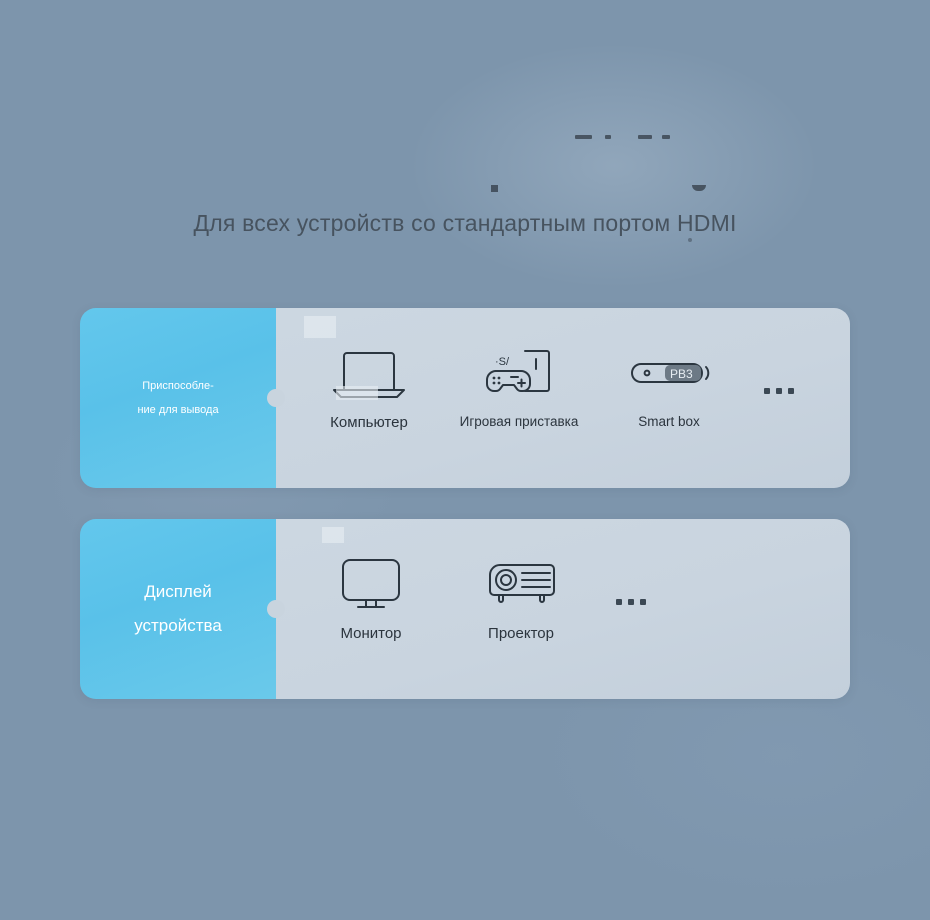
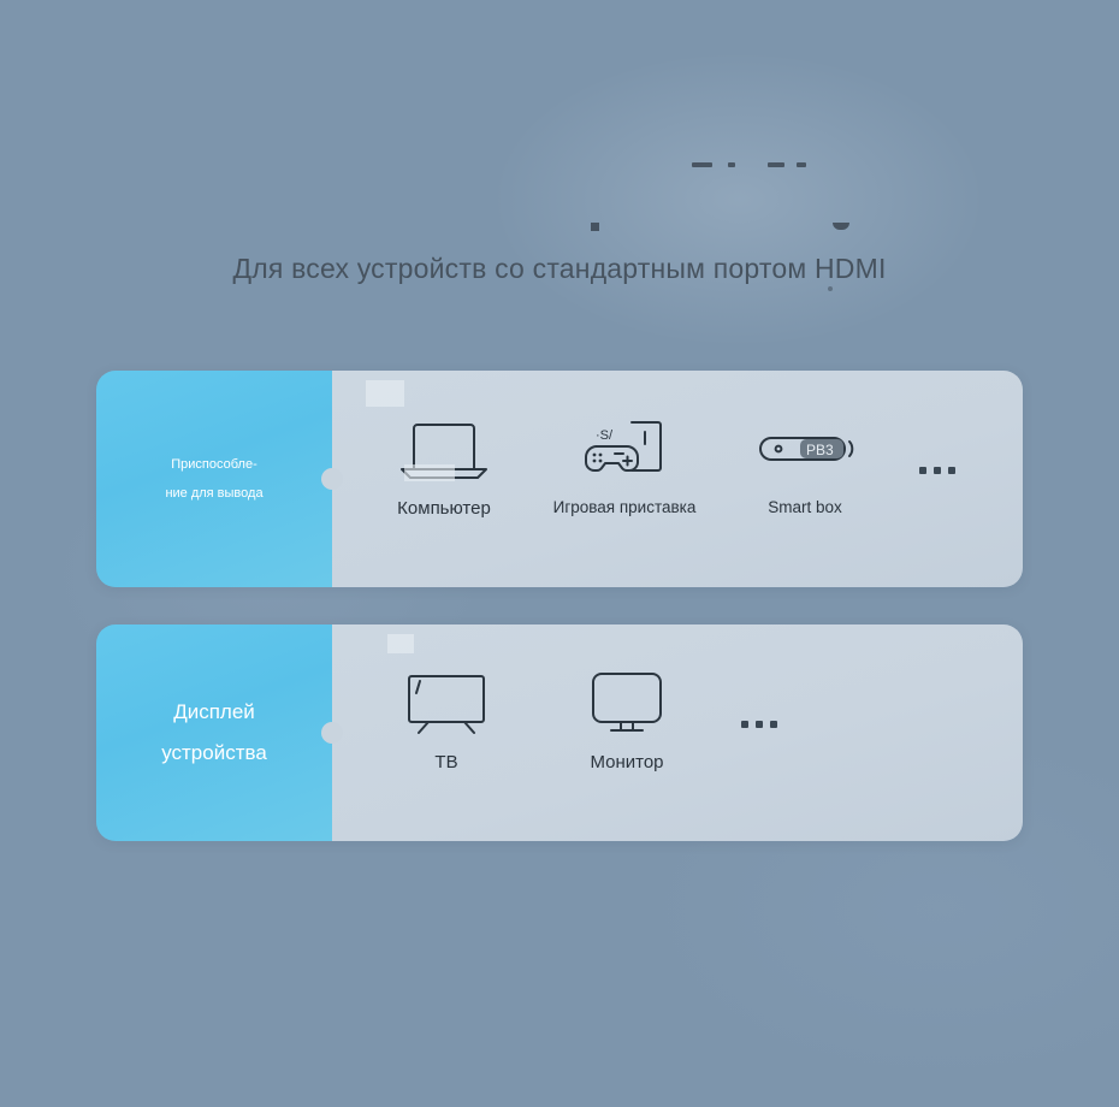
  Для всех устройств со стандартным портом HDMI
  Приспособле-
  ние для вывода
  Компьютер
  ·S/
  Игровая приставка
  PB3
  Smart box
  Дисплей
  устройства
+ ТВ
  Монитор
- Проектор
